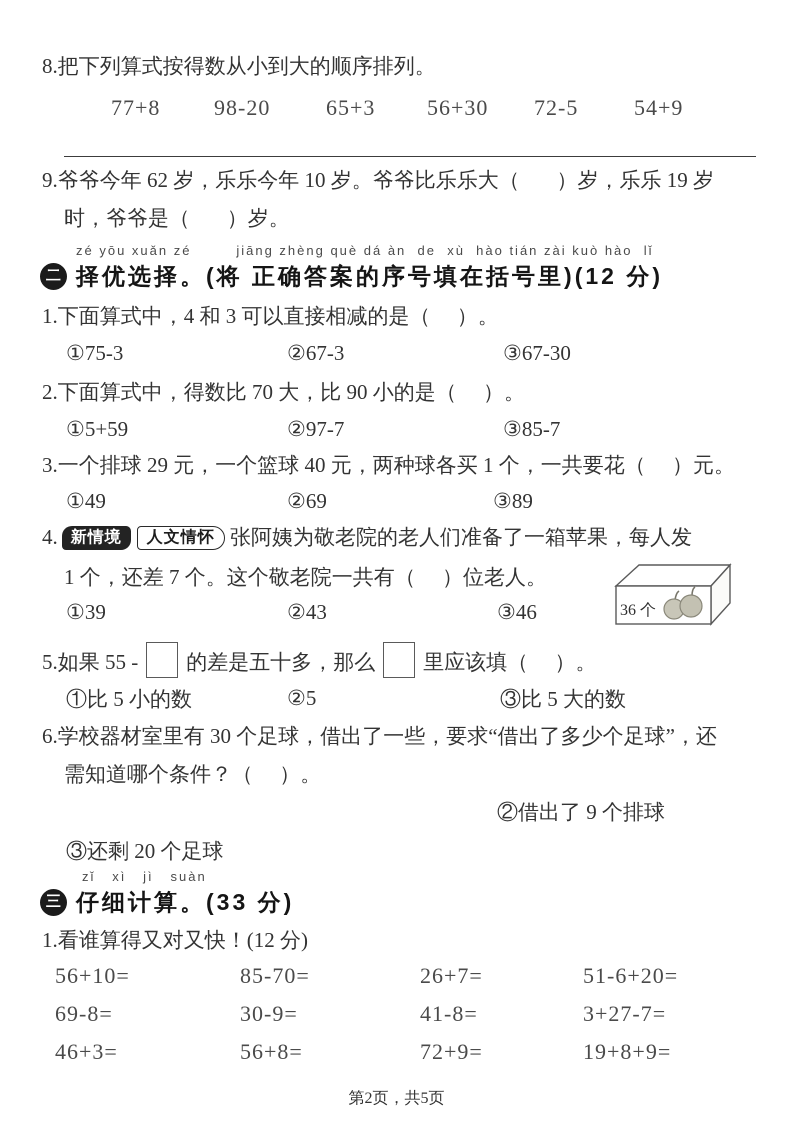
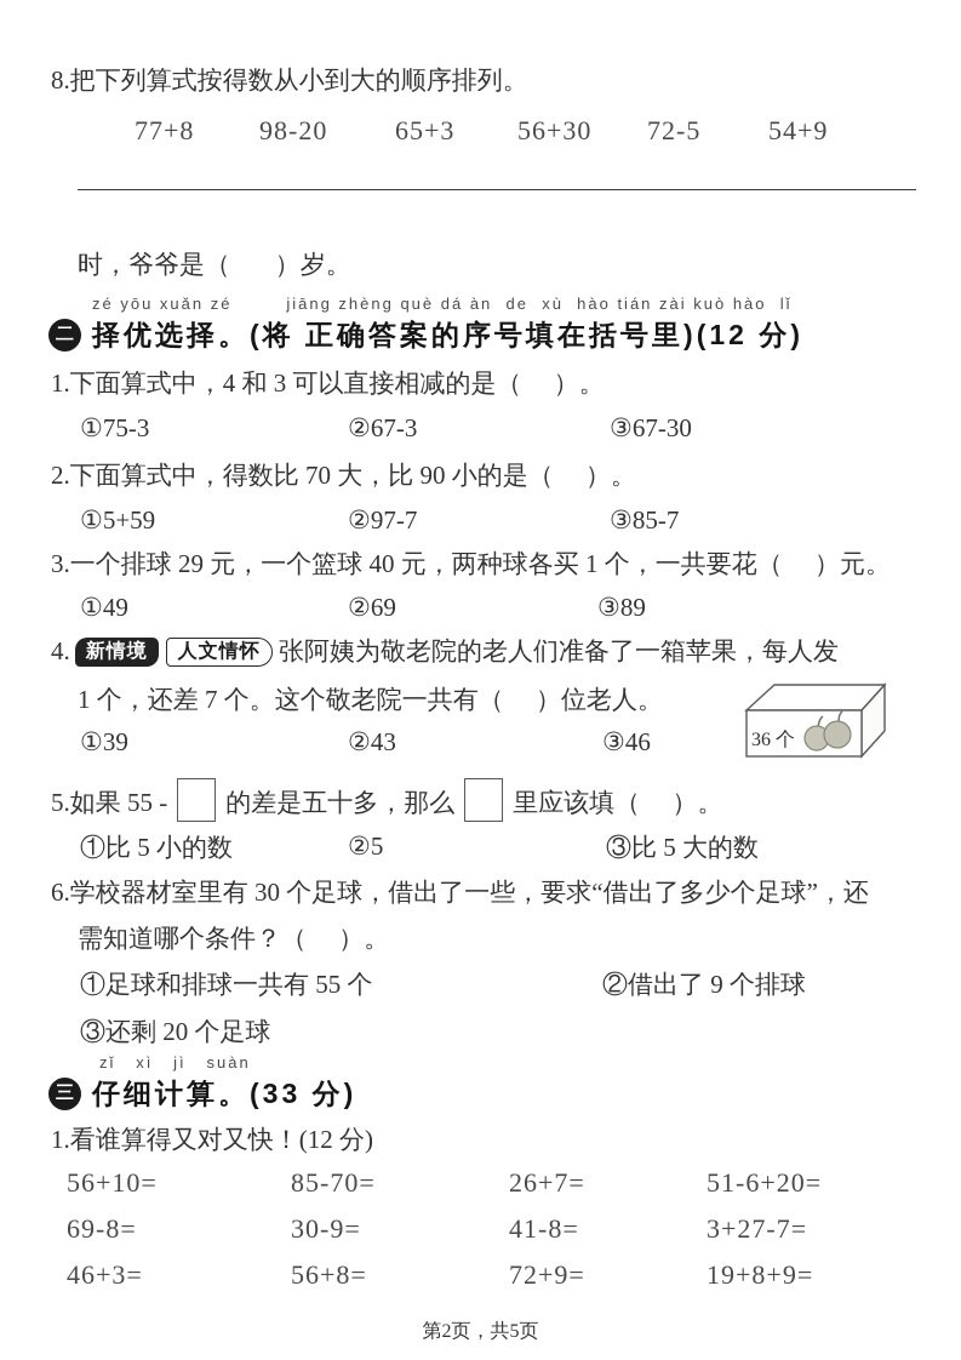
  8.把下列算式按得数从小到大的顺序排列。
  77+8
  98-20
  65+3
  56+30
  72-5
  54+9
- 9.爷爷今年 62 岁，乐乐今年 10 岁。爷爷比乐乐大（ ）岁，乐乐 19 岁
  时，爷爷是（ ）岁。
  zé yōu xuǎn zé jiāng zhèng què dá àn de xù hào tián zài kuò hào lǐ
  二
  择优选择。(将 正确答案的序号填在括号里)(12 分)
  1.下面算式中，4 和 3 可以直接相减的是（ ）。
  ①75-3
  ②67-3
  ③67-30
  2.下面算式中，得数比 70 大，比 90 小的是（ ）。
  ①5+59
  ②97-7
  ③85-7
  3.一个排球 29 元，一个篮球 40 元，两种球各买 1 个，一共要花（ ）元。
  ①49
  ②69
  ③89
  4. 新情境 人文情怀 张阿姨为敬老院的老人们准备了一箱苹果，每人发
  1 个，还差 7 个。这个敬老院一共有（ ）位老人。
  ①39
  ②43
  ③46
  36 个
  5.如果 55 - 的差是五十多，那么 里应该填（ ）。
  ①比 5 小的数
  ②5
  ③比 5 大的数
  6.学校器材室里有 30 个足球，借出了一些，要求“借出了多少个足球”，还
  需知道哪个条件？（ ）。
+ ①足球和排球一共有 55 个
  ②借出了 9 个排球
  ③还剩 20 个足球
  zǐ xì jì suàn
  三
  仔细计算。(33 分)
  1.看谁算得又对又快！(12 分)
  56+10=
  85-70=
  26+7=
  51-6+20=
  69-8=
  30-9=
  41-8=
  3+27-7=
  46+3=
  56+8=
  72+9=
  19+8+9=
  第2页，共5页
